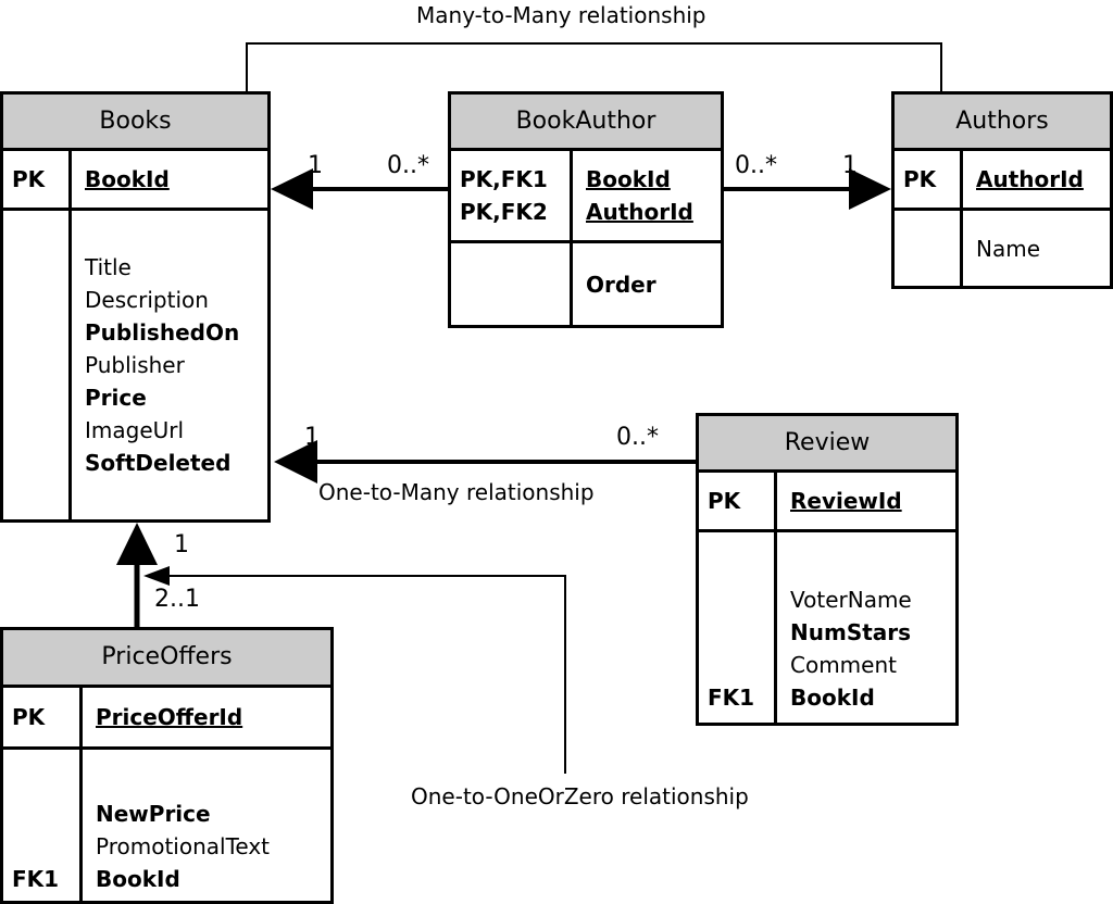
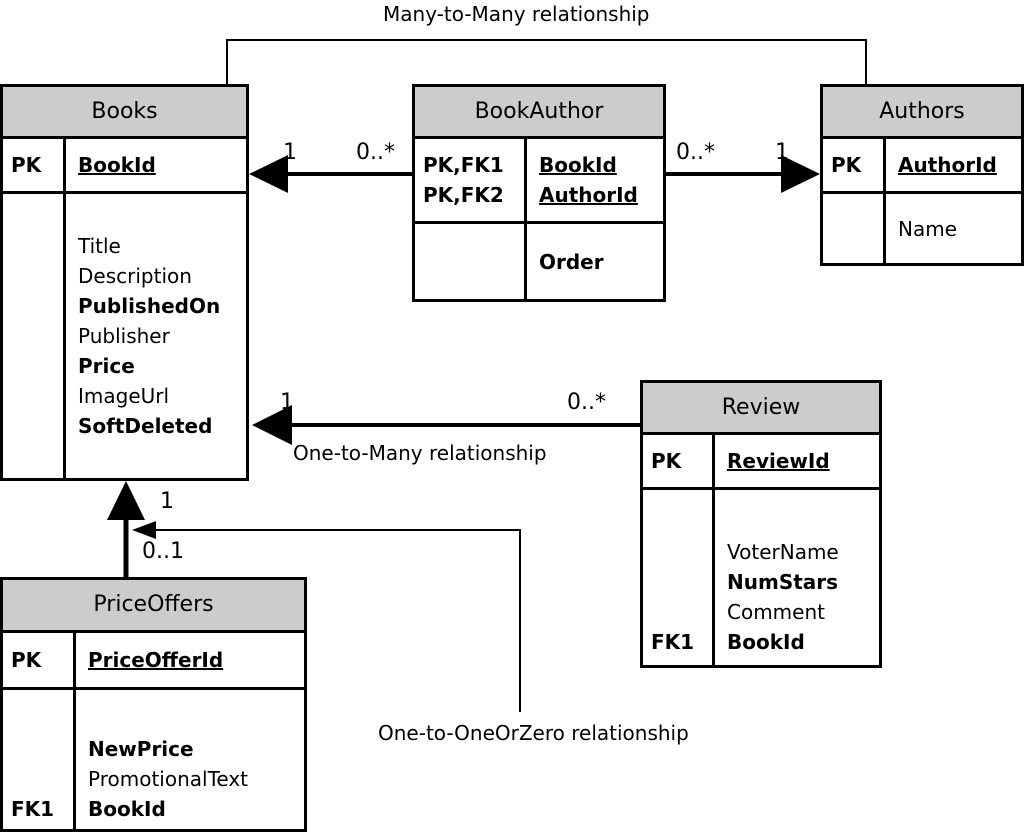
  Many-to-Many relationship
  One-to-Many relationship
  One-to-OneOrZero relationship
  1
  0..*
  0..*
  1
  1
  0..*
  1
- 2..1
+ 0..1
  Books
  PK
  BookId
  Title
  Description
  PublishedOn
  Publisher
  Price
  ImageUrl
  SoftDeleted
  BookAuthor
  PK,FK1
  PK,FK2
  BookId
  AuthorId
  Order
  Authors
  PK
  AuthorId
  Name
  Review
  PK
  ReviewId
  FK1
  VoterName
  NumStars
  Comment
  BookId
  PriceOffers
  PK
  PriceOfferId
  FK1
  NewPrice
  PromotionalText
  BookId
